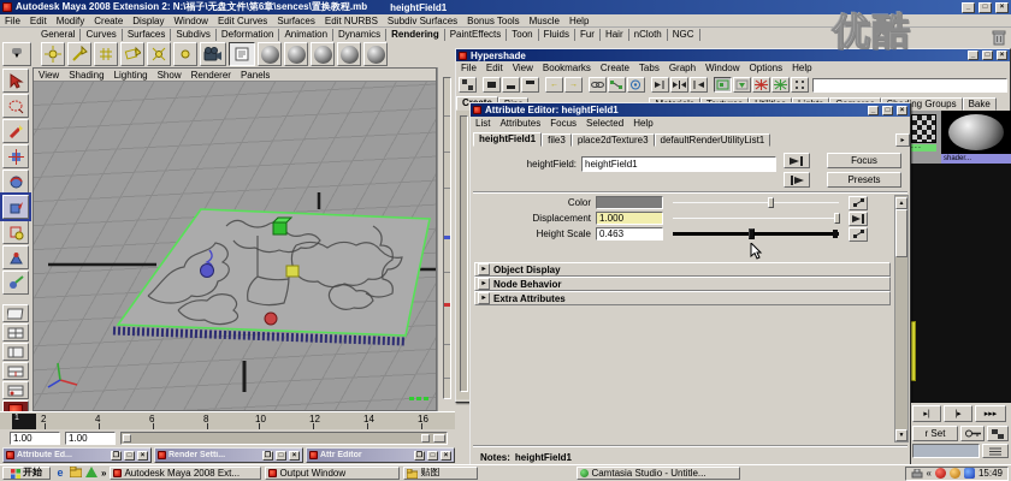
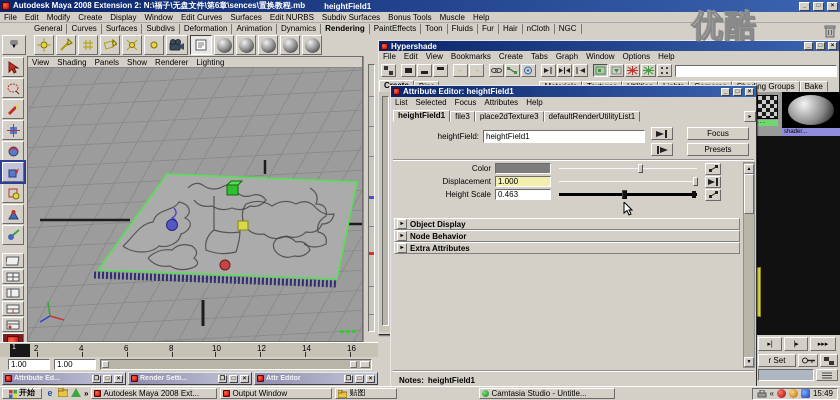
  Autodesk Maya 2008 Extension 2: N:\福子\无盘文件\第6章\sences\置换教程.mb
  heightField1
  File
  Edit
  Modify
  Create
  Display
  Window
  Edit Curves
  Surfaces
  Edit NURBS
  Subdiv Surfaces
  Bonus Tools
  Muscle
  Help
  General
  Curves
  Surfaces
  Subdivs
  Deformation
  Animation
  Dynamics
  Rendering
  PaintEffects
  Toon
  Fluids
  Fur
  Hair
  nCloth
  NGC
  View
  Shading
- Lighting
+ Panels
  Show
  Renderer
- Panels
+ Lighting
  2
  4
  6
  8
  10
  12
  14
  16
  1.00
  1.00
  Hypershade
  File
  Edit
  View
  Bookmarks
  Create
  Tabs
  Graph
  Window
  Options
  Help
  Bake
  Attribute Editor: heightField1
  List
- Attributes
+ Selected
  Focus
- Selected
+ Attributes
  Help
  heightField1
  file3
  place2dTexture3
  defaultRenderUtilityList1
  heightField:
  heightField1
  Focus
  Presets
  Color
  Displacement
  1.000
  Height Scale
  0.463
  Object Display
  Node Behavior
  Extra Attributes
  Notes:
  heightField1
  r Set
  开始
  e
  »
  Autodesk Maya 2008 Ext...
  Output Window
  贴图
  Camtasia Studio - Untitle...
  «
  15:49
